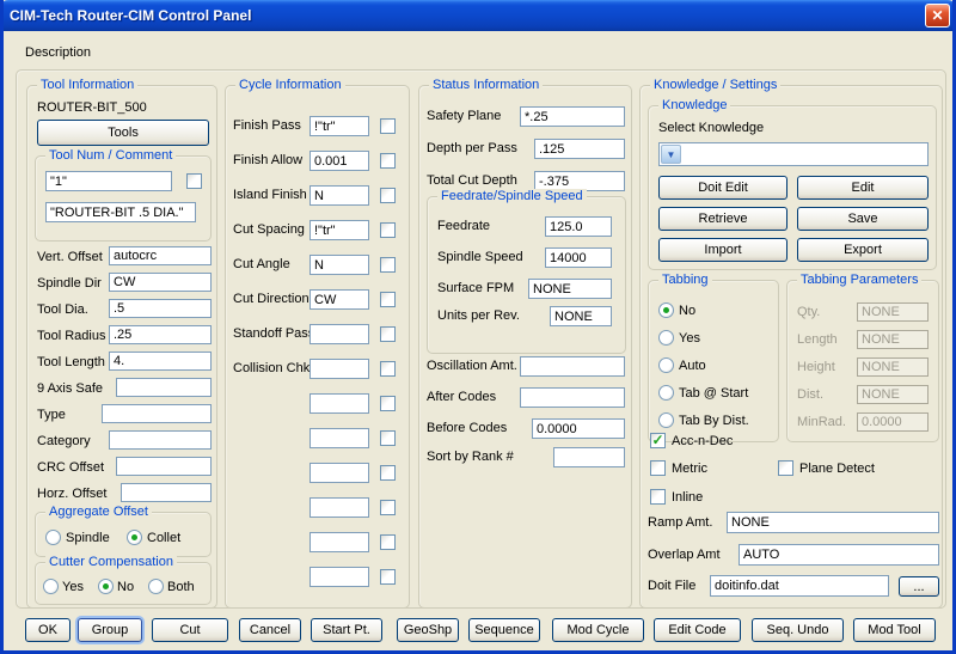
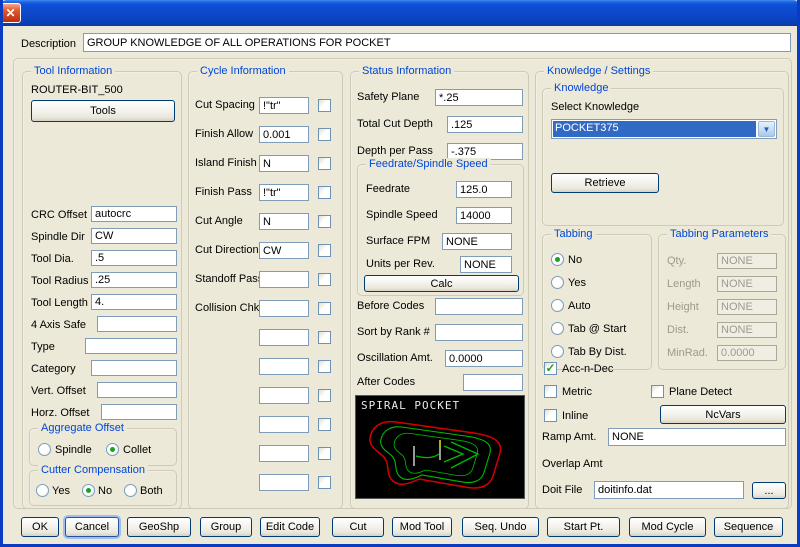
- CIM-Tech Router-CIM Control Panel
  ✕
  Description
+ GROUP KNOWLEDGE OF ALL OPERATIONS FOR POCKET
  Tool Information
  ROUTER-BIT_500
  Tools
- Tool Num / Comment
- "1"
- "ROUTER-BIT .5 DIA."
- Vert. Offset
+ CRC Offset
  autocrc
  Spindle Dir
  CW
  Tool Dia.
  .5
  Tool Radius
  .25
  Tool Length
  4.
- 9 Axis Safe
+ 4 Axis Safe
  Type
  Category
- CRC Offset
+ Vert. Offset
  Horz. Offset
  Aggregate Offset
  Spindle
  Collet
  Cutter Compensation
  Yes
  No
  Both
  Cycle Information
- Finish Pass
+ Cut Spacing
  !"tr"
  Finish Allow
  0.001
  Island Finish
  N
- Cut Spacing
+ Finish Pass
  !"tr"
  Cut Angle
  N
  Cut Direction
  CW
  Standoff Pas
  Collision Chk
  Status Information
  Safety Plane
  *.25
- Depth per Pass
+ Total Cut Depth
  .125
- Total Cut Depth
+ Depth per Pass
  -.375
  Feedrate/Spindle Speed
  Feedrate
  125.0
  Spindle Speed
  14000
  Surface FPM
  NONE
  Units per Rev.
  NONE
+ Calc
- Oscillation Amt.
+ Before Codes
- After Codes
+ Sort by Rank #
- Before Codes
+ Oscillation Amt.
  0.0000
- Sort by Rank #
+ After Codes
+ SPIRAL POCKET
  Knowledge / Settings
  Knowledge
  Select Knowledge
+ POCKET375
  ▼
- Doit Edit
- Edit
  Retrieve
- Save
- Import
- Export
  Tabbing
  No
  Yes
  Auto
  Tab @ Start
  Tab By Dist.
  Tabbing Parameters
  Qty.
  NONE
  Length
  NONE
  Height
  NONE
  Dist.
  NONE
  MinRad.
  0.0000
  ✓
  Acc-n-Dec
  Metric
  Plane Detect
  Inline
+ NcVars
  Ramp Amt.
  NONE
  Overlap Amt
- AUTO
  Doit File
  doitinfo.dat
  ...
  OK
- Group
+ Cancel
- Cut
+ GeoShp
- Cancel
+ Group
- Start Pt.
+ Edit Code
- GeoShp
+ Cut
- Sequence
+ Mod Tool
- Mod Cycle
+ Seq. Undo
- Edit Code
+ Start Pt.
- Seq. Undo
+ Mod Cycle
- Mod Tool
+ Sequence
